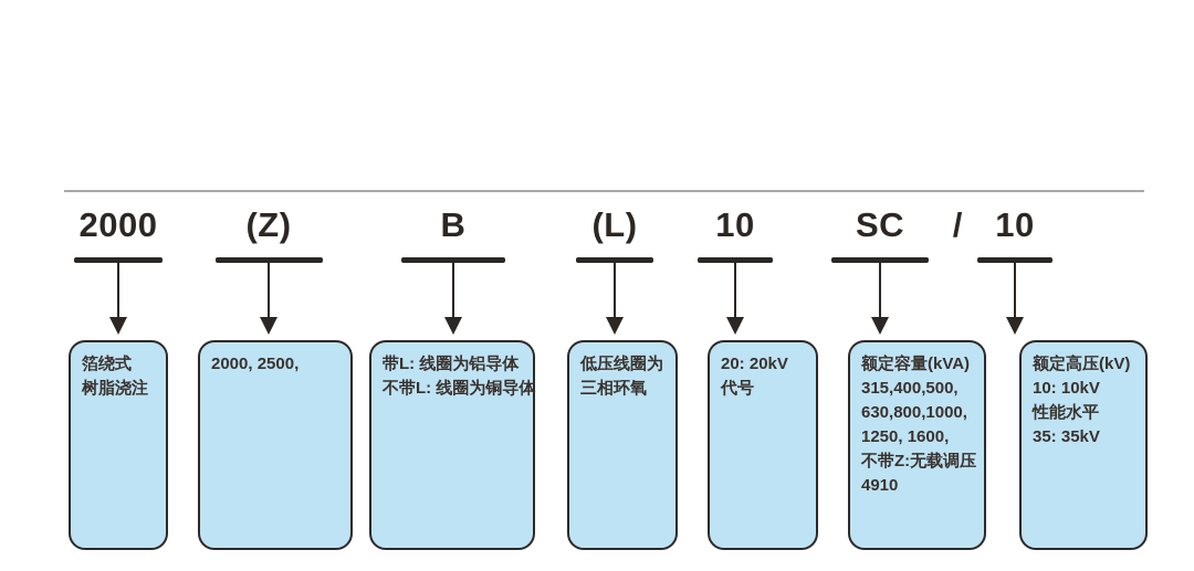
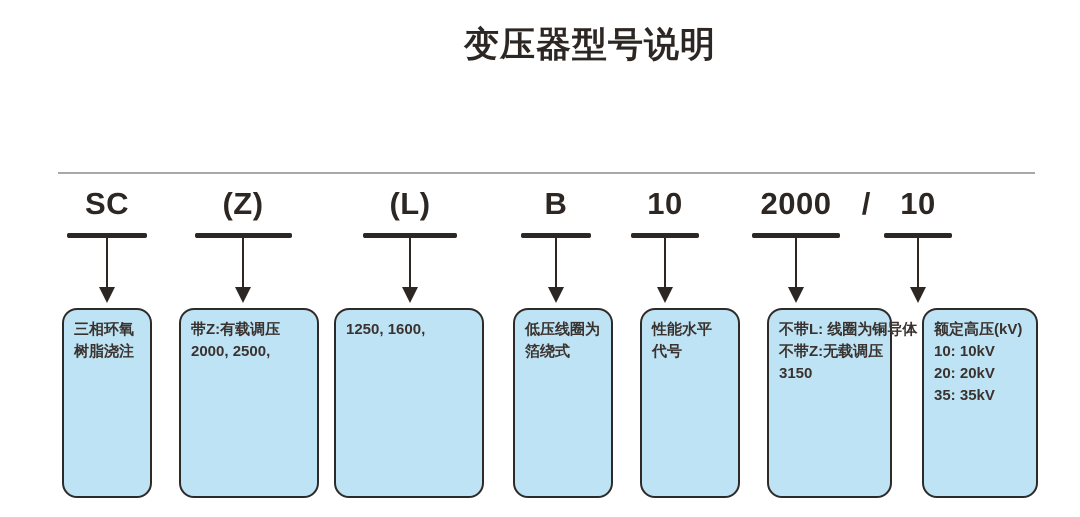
+ 变压器型号说明
- 2000
+ SC
- 箔绕式
+ 三相环氧
  树脂浇注
  (Z)
+ 带Z:有载调压
  2000, 2500,
- B
+ (L)
- 带L: 线圈为铝导体
- 不带L: 线圈为铜导体
+ 1250, 1600,
- (L)
+ B
  低压线圈为
- 三相环氧
+ 箔绕式
  10
- 20: 20kV
+ 性能水平
  代号
- SC
+ 2000
- 额定容量(kVA)
- 315,400,500,
- 630,800,1000,
- 1250, 1600,
+ 不带L: 线圈为铜导体
  不带Z:无载调压
- 4910
+ 3150
  10
  额定高压(kV)
  10: 10kV
- 性能水平
+ 20: 20kV
  35: 35kV
  /
